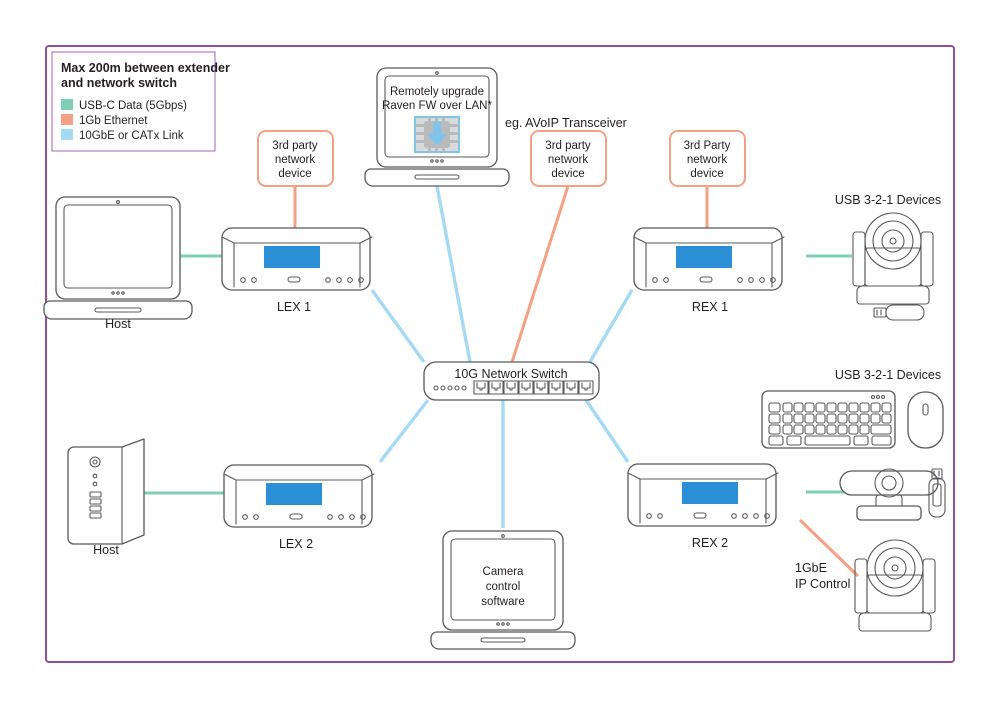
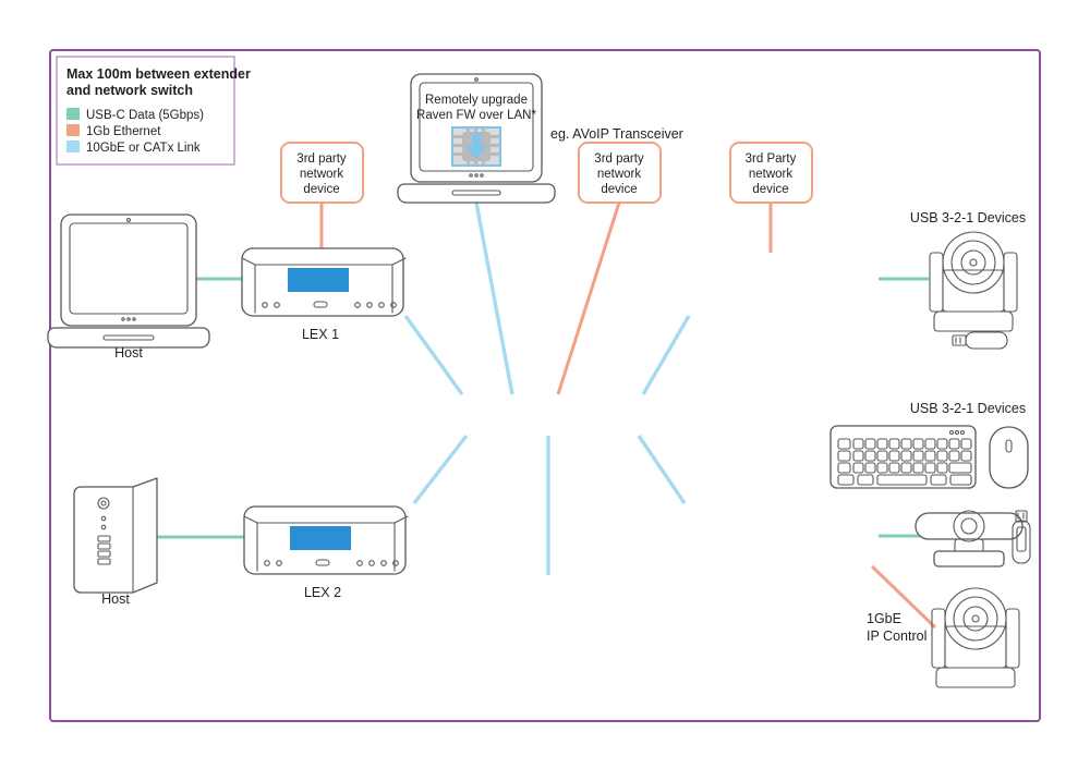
- Max 200m between extender
+ Max 100m between extender
  and network switch
  USB-C Data (5Gbps)
  1Gb Ethernet
  10GbE or CATx Link
  Host
  Host
  3rd party
  network
  device
  eg. AVoIP Transceiver
  3rd party
  network
  device
  3rd Party
  network
  device
  Remotely upgrade
  Raven FW over LAN*
  LEX 1
- REX 1
  LEX 2
- REX 2
- 10G Network Switch
- Camera
- control
- software
  USB 3-2-1 Devices
  USB 3-2-1 Devices
  1GbE
  IP Control
